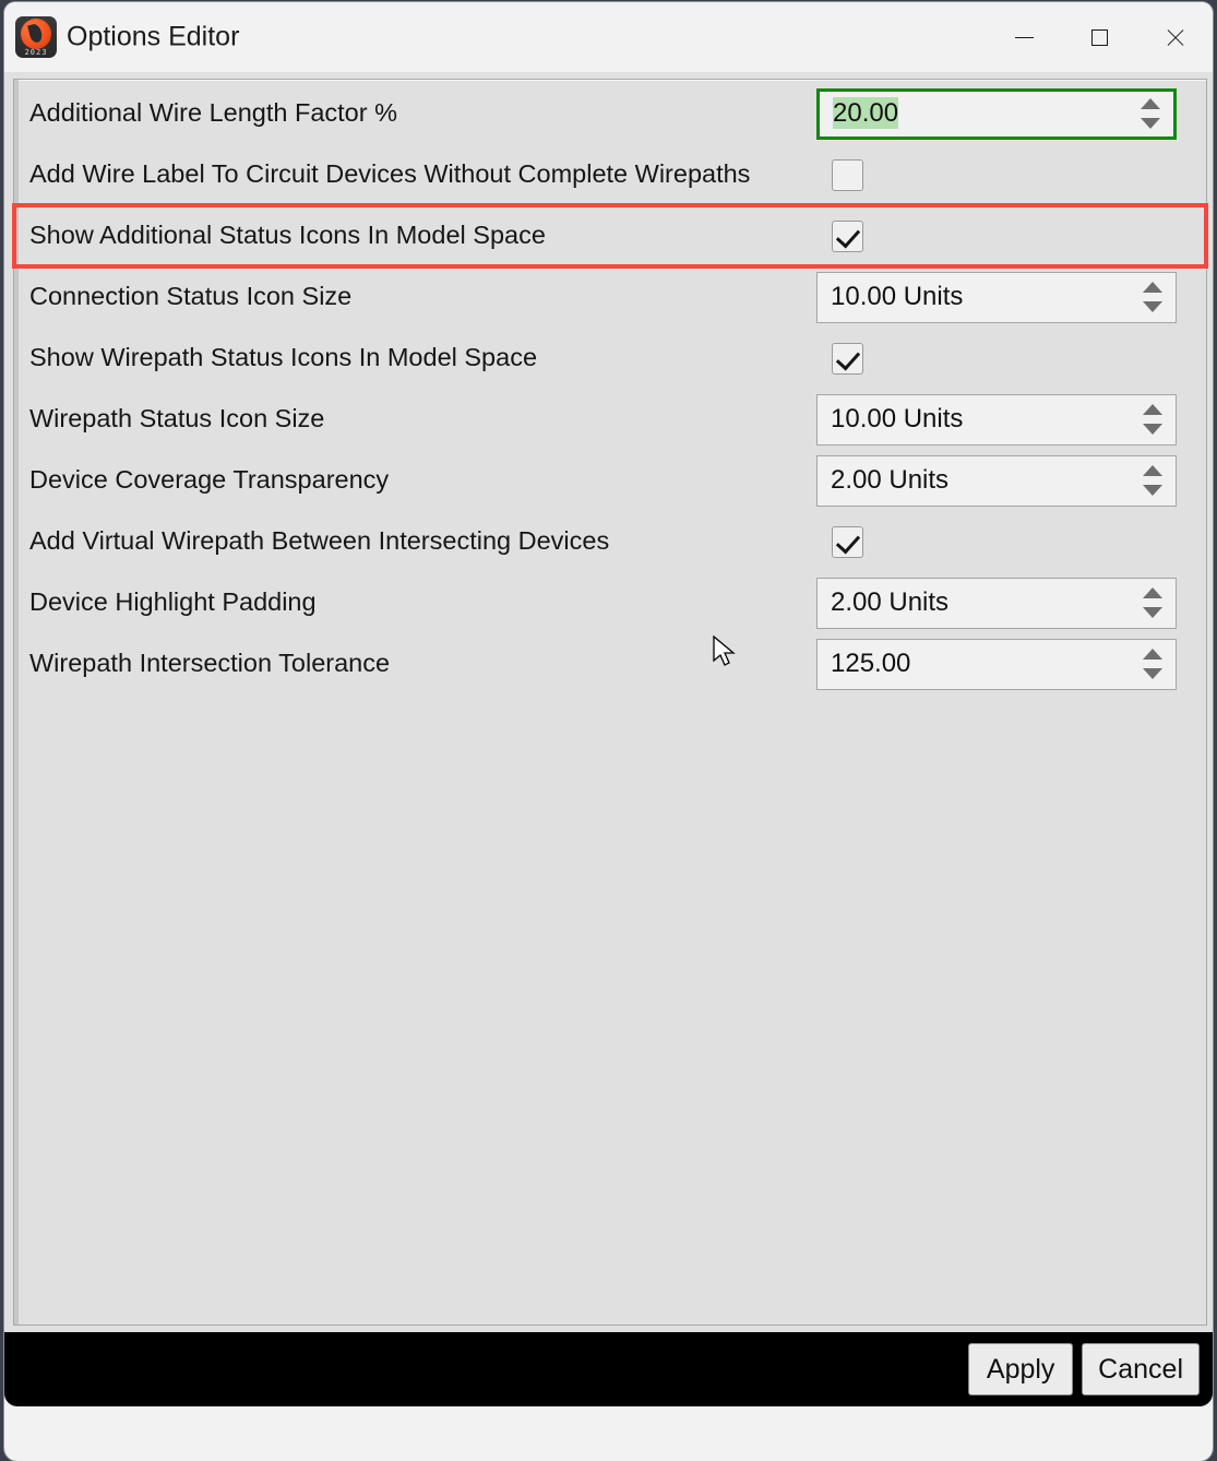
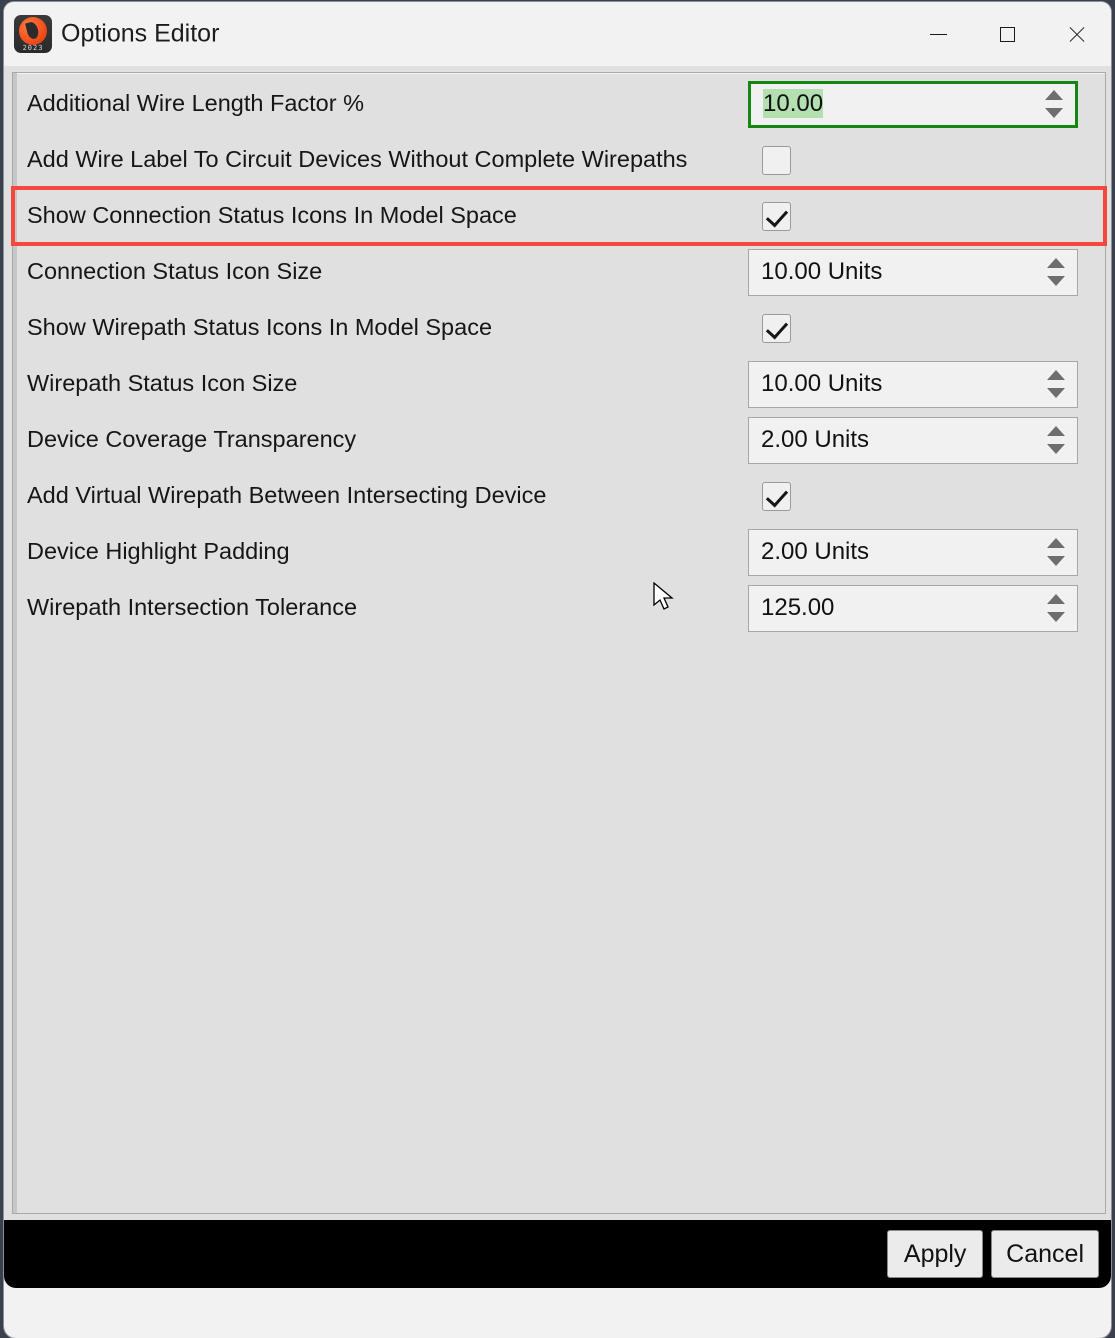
  2023
  Options Editor
  Additional Wire Length Factor %
- 20.00
+ 10.00
  Add Wire Label To Circuit Devices Without Complete Wirepaths
- Show Additional Status Icons In Model Space
+ Show Connection Status Icons In Model Space
  Connection Status Icon Size
  10.00 Units
  Show Wirepath Status Icons In Model Space
  Wirepath Status Icon Size
  10.00 Units
  Device Coverage Transparency
  2.00 Units
- Add Virtual Wirepath Between Intersecting Devices
+ Add Virtual Wirepath Between Intersecting Device
  Device Highlight Padding
  2.00 Units
  Wirepath Intersection Tolerance
  125.00
  Apply
  Cancel
